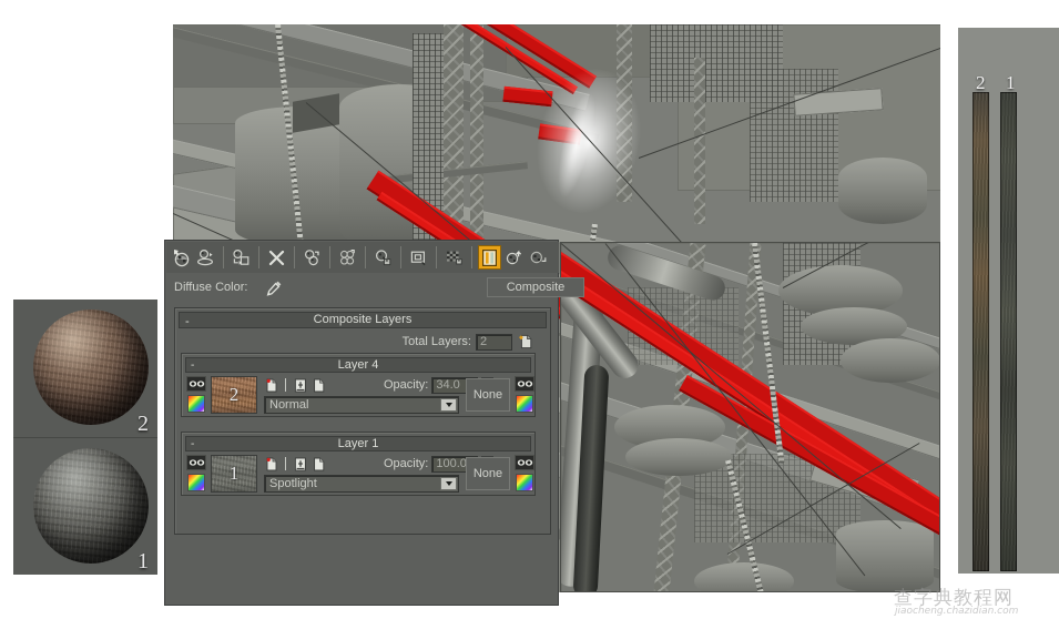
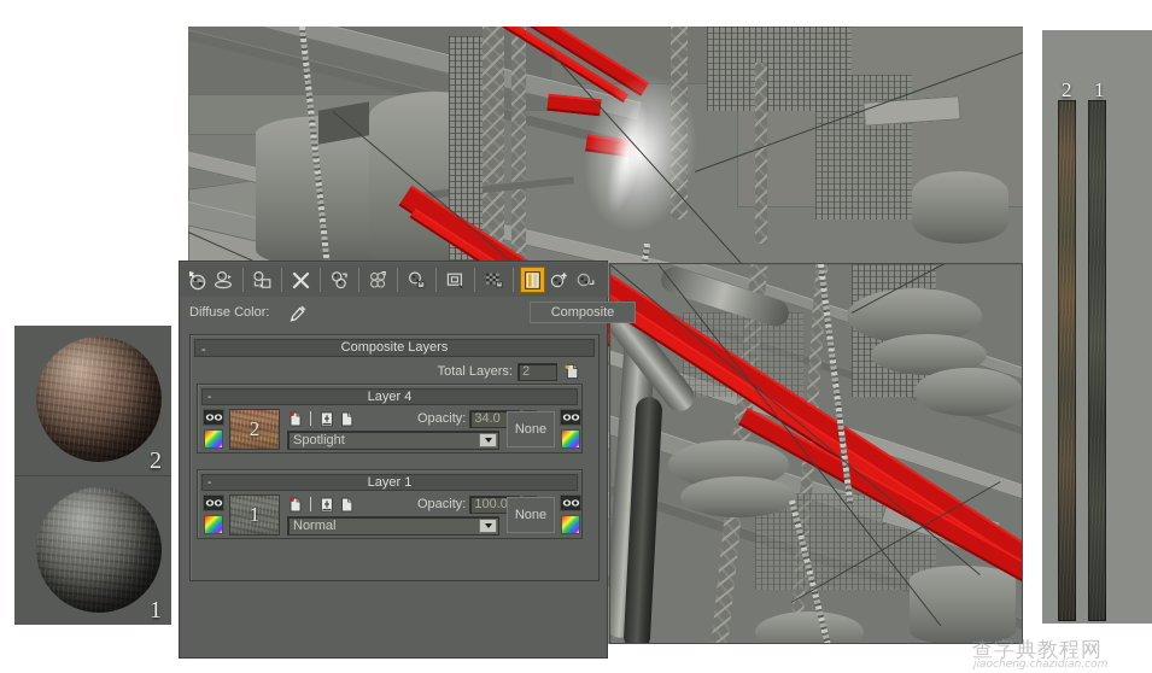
  2
  1
  2
  1
  Diffuse Color:
  Composite
  -
  Composite Layers
  Total Layers:
  2
  -
  Layer 4
  2
  Opacity:
  34.0
- Normal
+ Spotlight
  None
  -
  Layer 1
  1
  Opacity:
  100.0
- Spotlight
+ Normal
  None
  查字典教程网
  jiaocheng.chazidian.com
